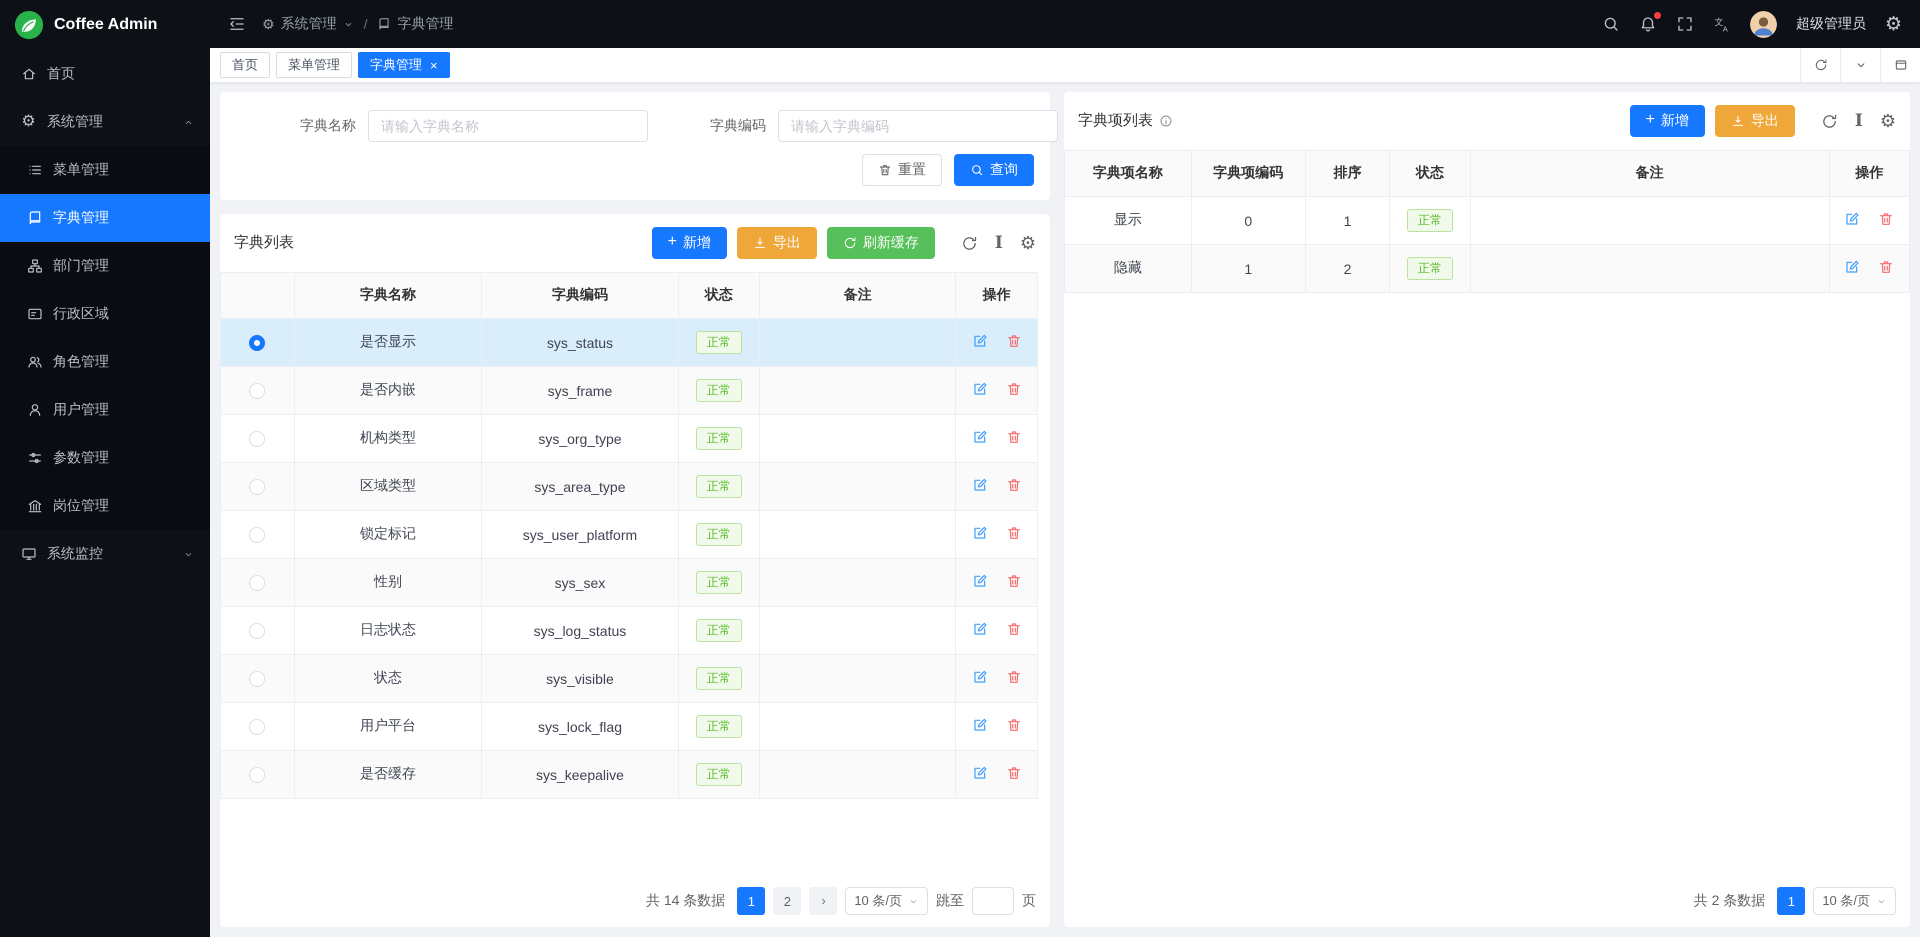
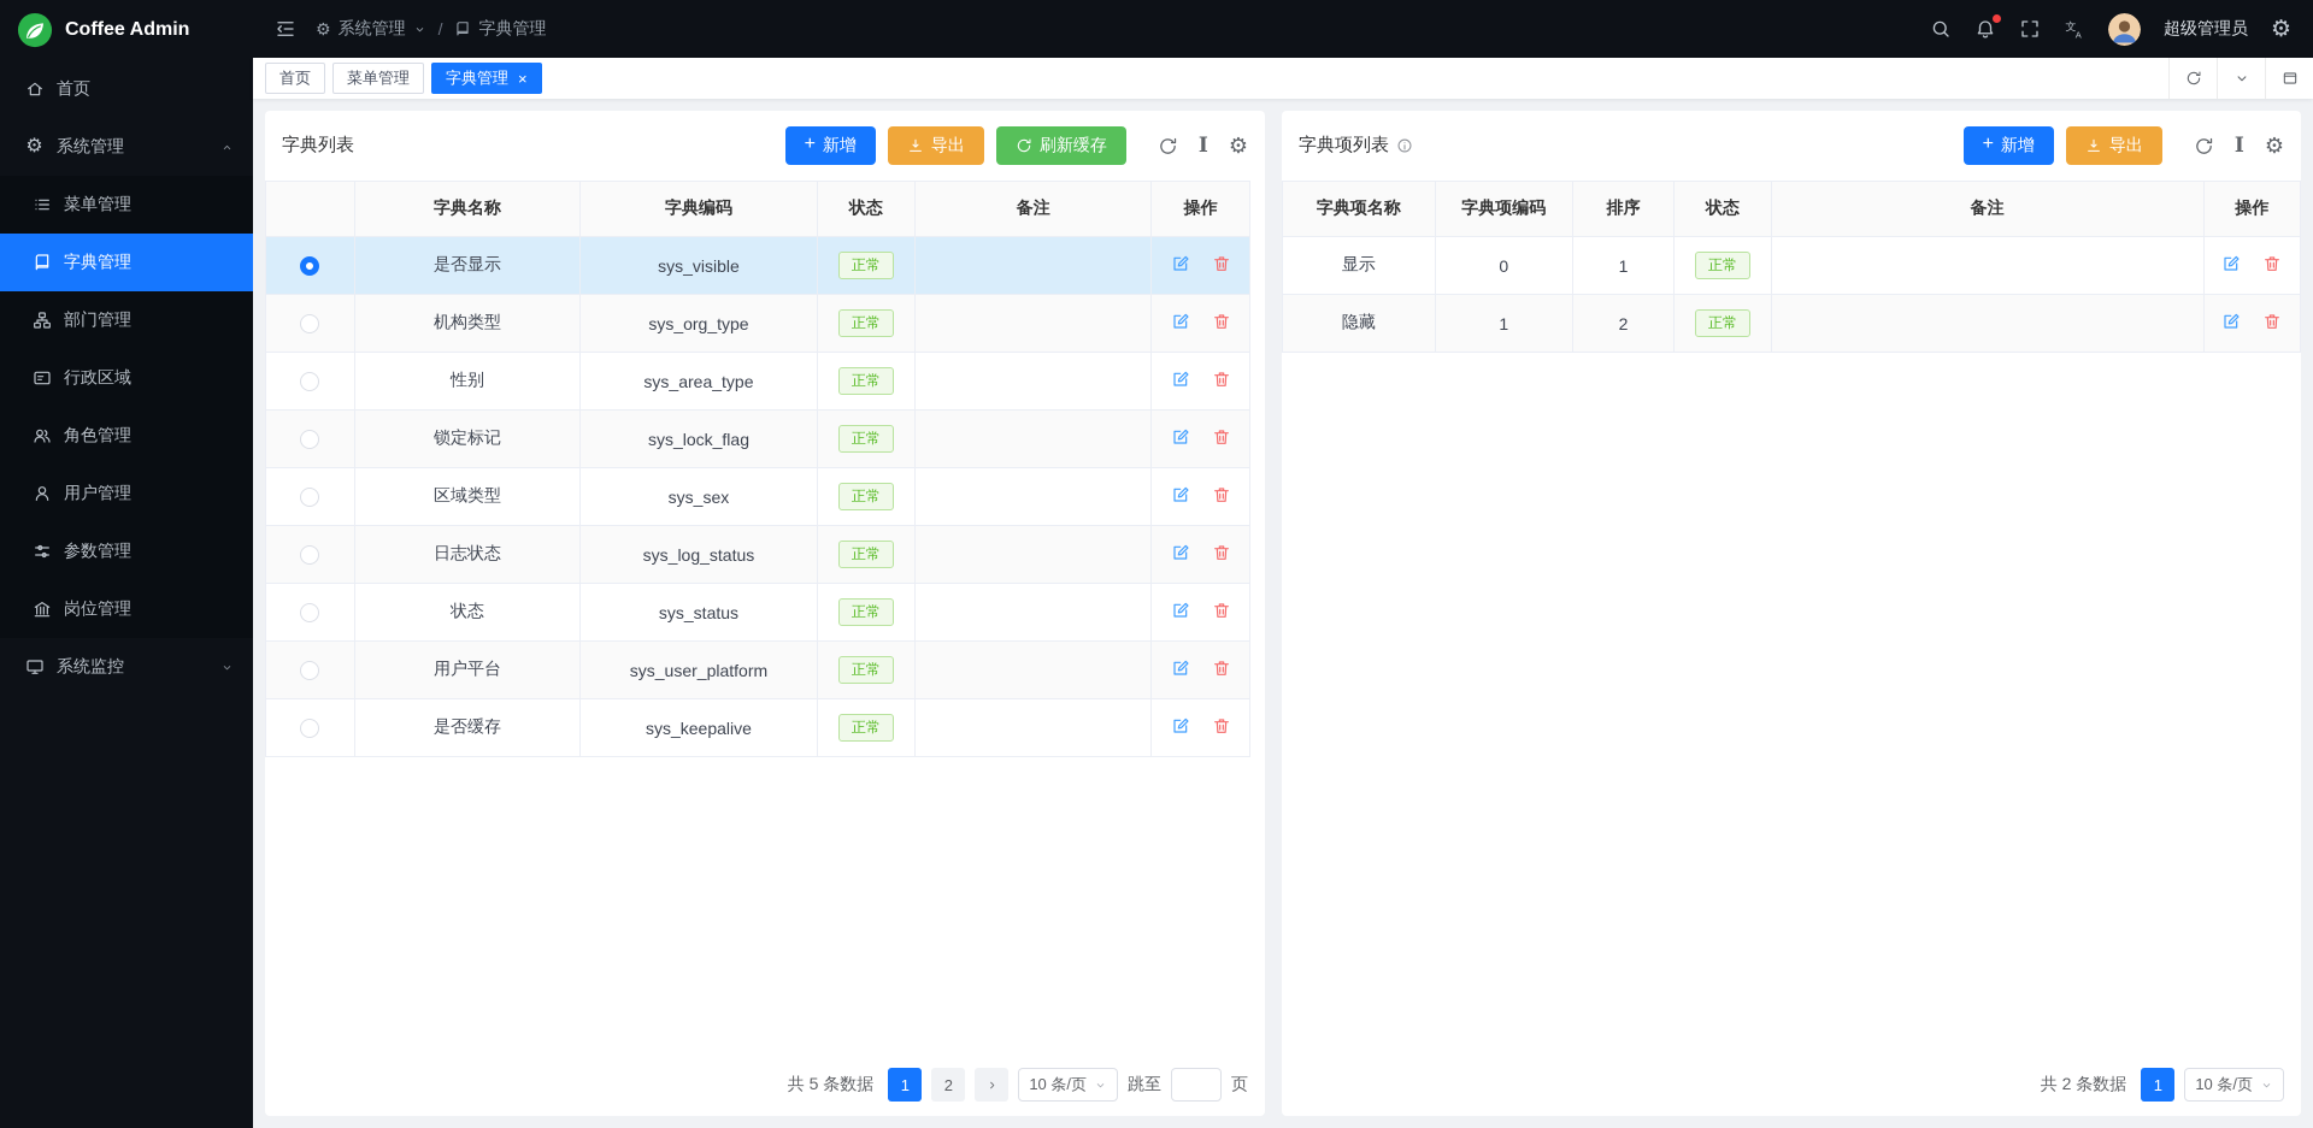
  Coffee Admin
  首页
  ⚙
  系统管理
  菜单管理
  字典管理
  部门管理
  行政区域
  角色管理
  用户管理
  参数管理
  岗位管理
  系统监控
  ⚙
  系统管理
  /
  字典管理
  超级管理员
  ⚙
  首页
  菜单管理
  字典管理
  ×
- 字典名称
- 请输入字典名称
- 字典编码
- 请输入字典编码
- 重置
- 查询
  字典列表
  +
  新增
  导出
  刷新缓存
  I
  ⚙
  	字典名称	字典编码	状态	备注	操作
- 	是否显示	sys_status	正常
+ 	是否显示	sys_visible	正常
- 	是否内嵌	sys_frame	正常
  	机构类型	sys_org_type	正常
- 	区域类型	sys_area_type	正常
+ 	性别	sys_area_type	正常
- 	锁定标记	sys_user_platform	正常
+ 	锁定标记	sys_lock_flag	正常
- 	性别	sys_sex	正常
+ 	区域类型	sys_sex	正常
  	日志状态	sys_log_status	正常
- 	状态	sys_visible	正常
+ 	状态	sys_status	正常
- 	用户平台	sys_lock_flag	正常
+ 	用户平台	sys_user_platform	正常
  	是否缓存	sys_keepalive	正常
- 共 14 条数据
+ 共 5 条数据
  1
  2
  10 条/页
  跳至
  页
  字典项列表
  +
  新增
  导出
  I
  ⚙
  字典项名称	字典项编码	排序	状态	备注	操作
  显示	0	1	正常
  隐藏	1	2	正常
  共 2 条数据
  1
  10 条/页
